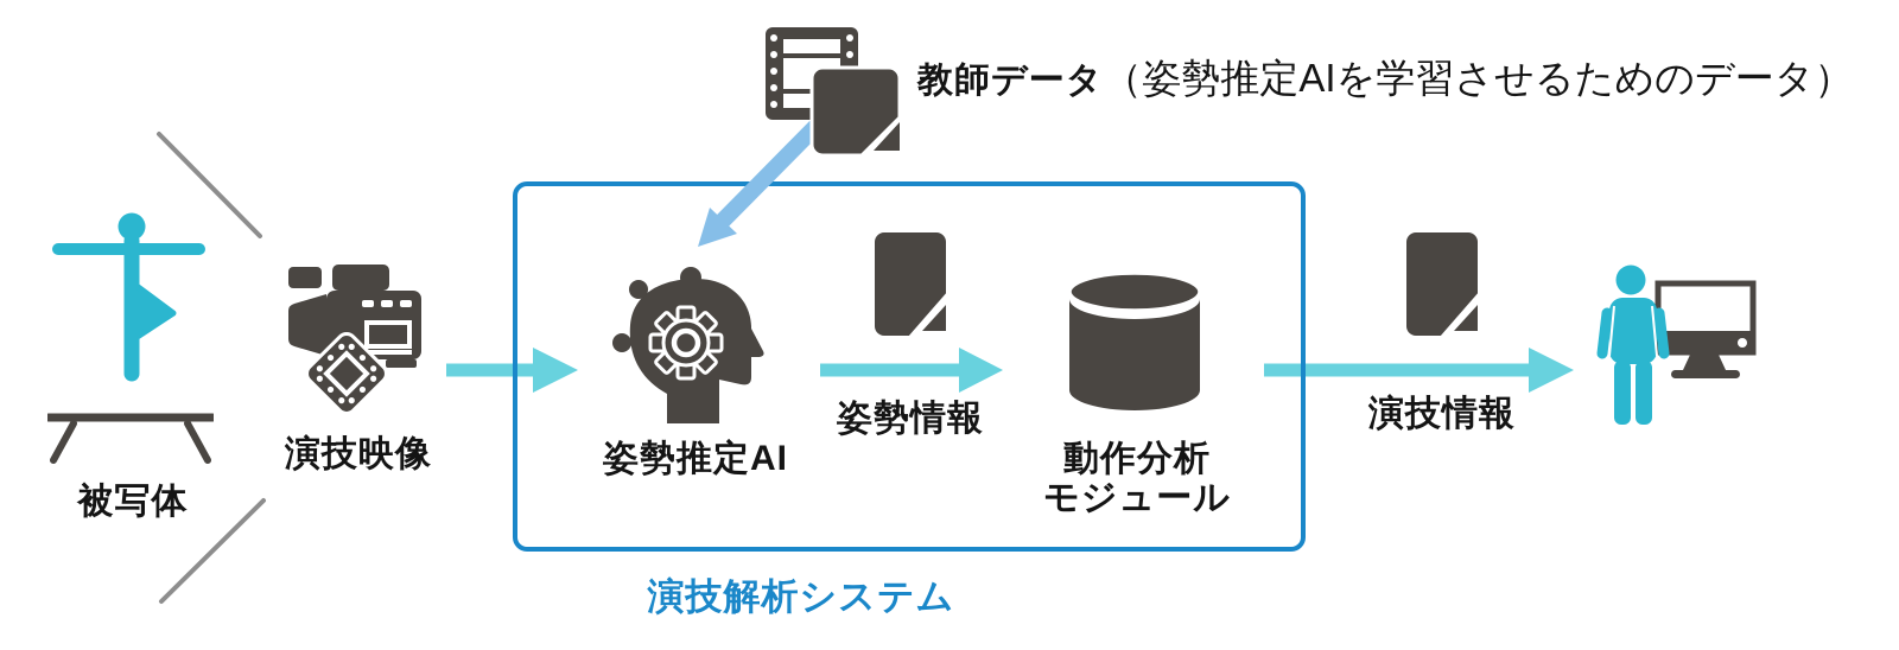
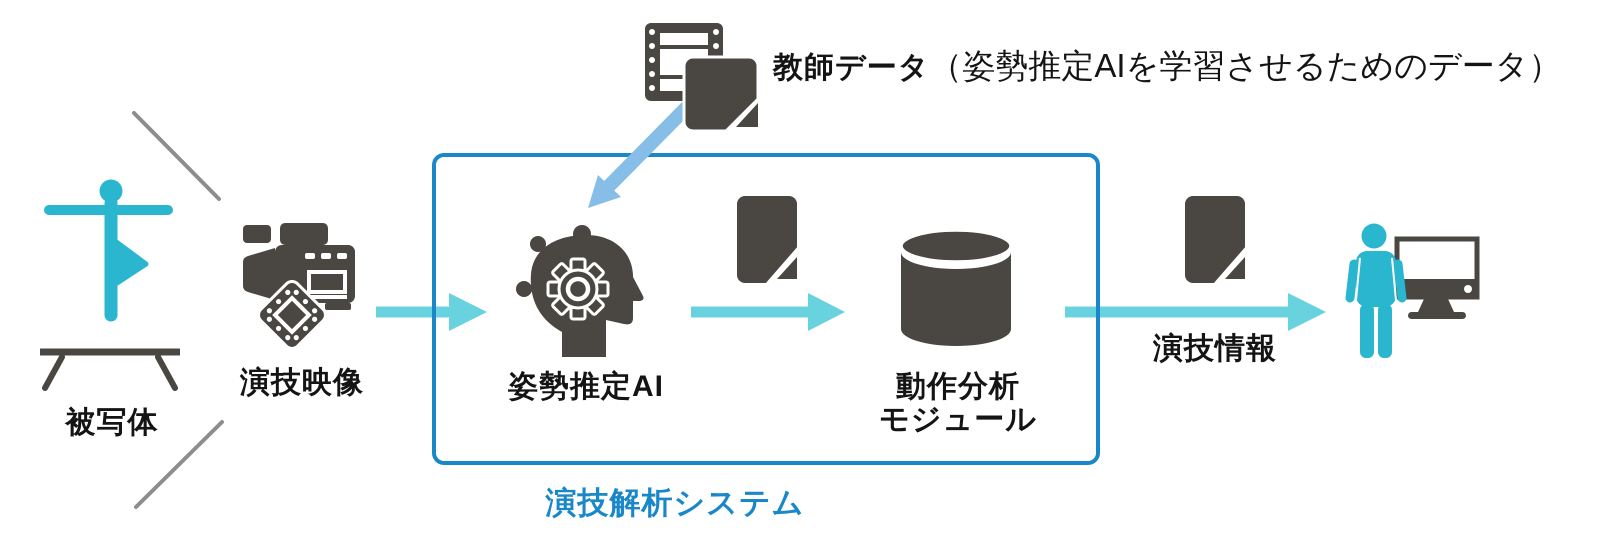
  被写体
  演技映像
  姿勢推定AI
- 姿勢情報
  動作分析
  モジュール
  演技情報
  演技解析システム
  教師データ（姿勢推定AIを学習させるためのデータ）
